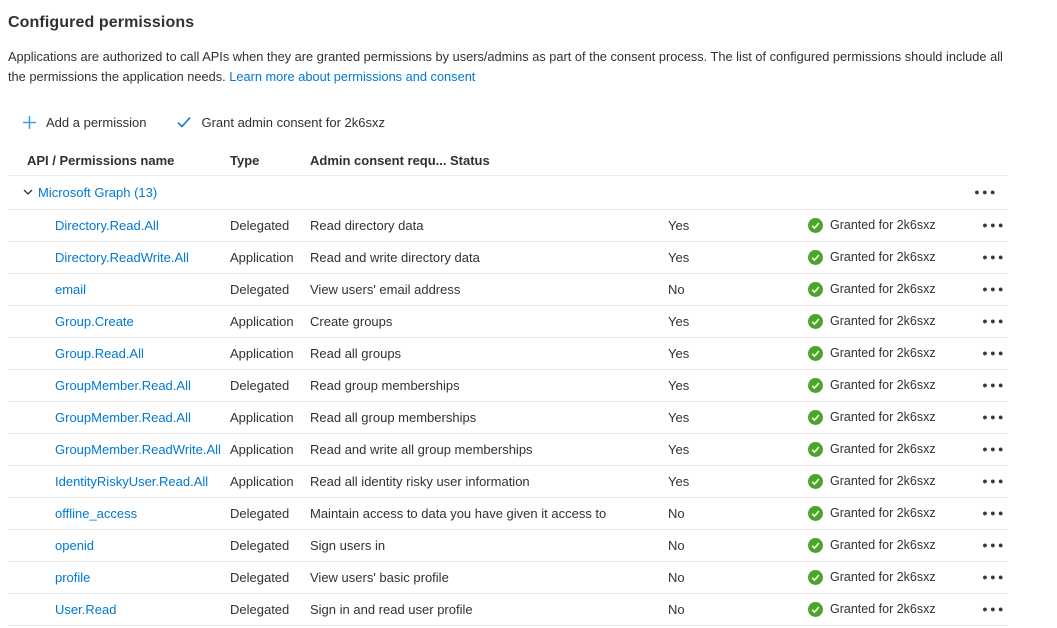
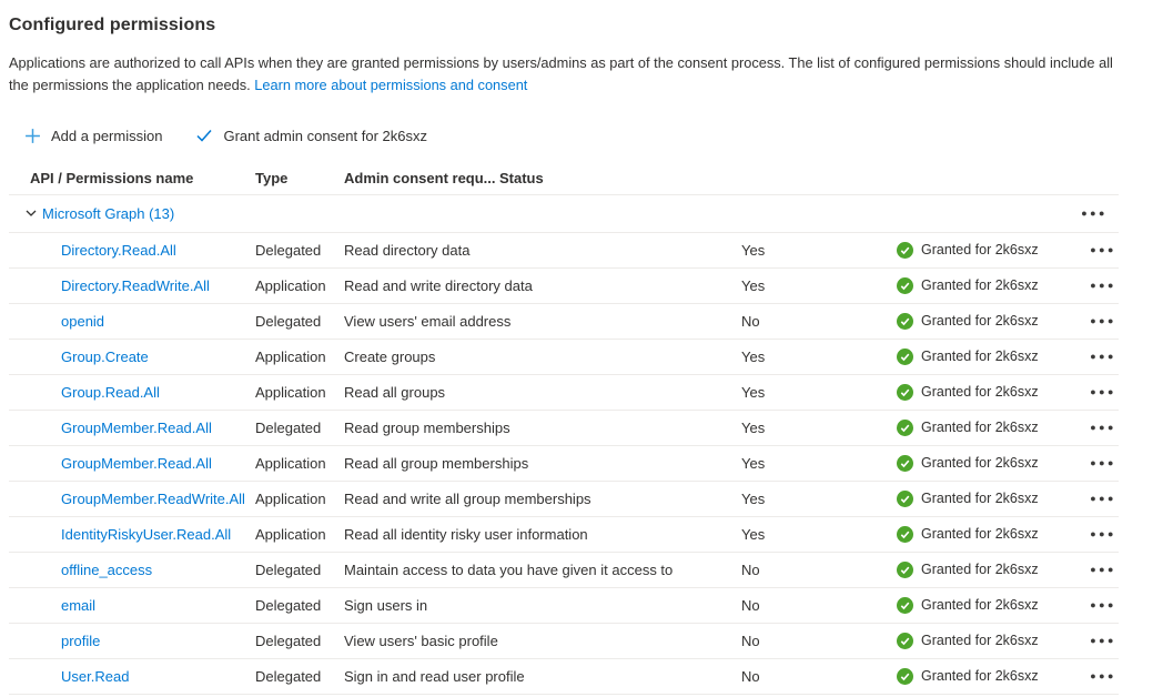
  Configured permissions
  Applications are authorized to call APIs when they are granted permissions by users/admins as part of the consent process. The list of configured permissions should include all the permissions the application needs. Learn more about permissions and consent
  Add a permission
  Grant admin consent for 2k6sxz
  API / Permissions name
  Type
  Admin consent requ...
  Status
  Microsoft Graph (13)
  ●●●
  Directory.Read.All
  Delegated
  Read directory data
  Yes
  Granted for 2k6sxz
  ●●●
  Directory.ReadWrite.All
  Application
  Read and write directory data
  Yes
  Granted for 2k6sxz
  ●●●
- email
+ openid
  Delegated
  View users' email address
  No
  Granted for 2k6sxz
  ●●●
  Group.Create
  Application
  Create groups
  Yes
  Granted for 2k6sxz
  ●●●
  Group.Read.All
  Application
  Read all groups
  Yes
  Granted for 2k6sxz
  ●●●
  GroupMember.Read.All
  Delegated
  Read group memberships
  Yes
  Granted for 2k6sxz
  ●●●
  GroupMember.Read.All
  Application
  Read all group memberships
  Yes
  Granted for 2k6sxz
  ●●●
  GroupMember.ReadWrite.All
  Application
  Read and write all group memberships
  Yes
  Granted for 2k6sxz
  ●●●
  IdentityRiskyUser.Read.All
  Application
  Read all identity risky user information
  Yes
  Granted for 2k6sxz
  ●●●
  offline_access
  Delegated
  Maintain access to data you have given it access to
  No
  Granted for 2k6sxz
  ●●●
- openid
+ email
  Delegated
  Sign users in
  No
  Granted for 2k6sxz
  ●●●
  profile
  Delegated
  View users' basic profile
  No
  Granted for 2k6sxz
  ●●●
  User.Read
  Delegated
  Sign in and read user profile
  No
  Granted for 2k6sxz
  ●●●
